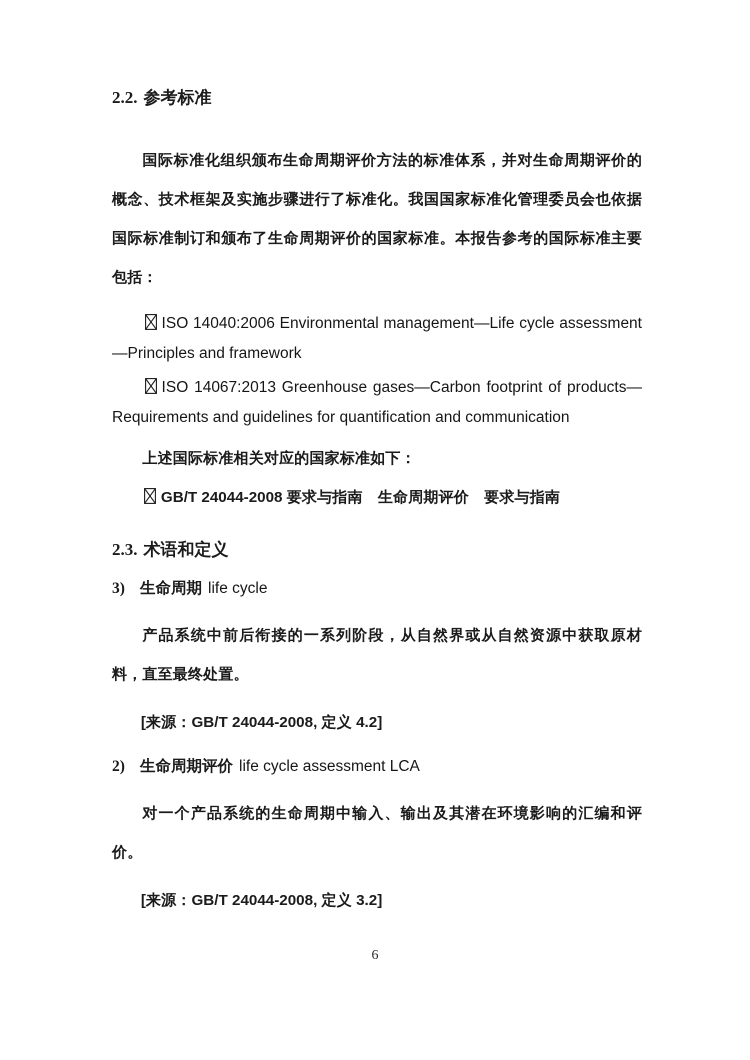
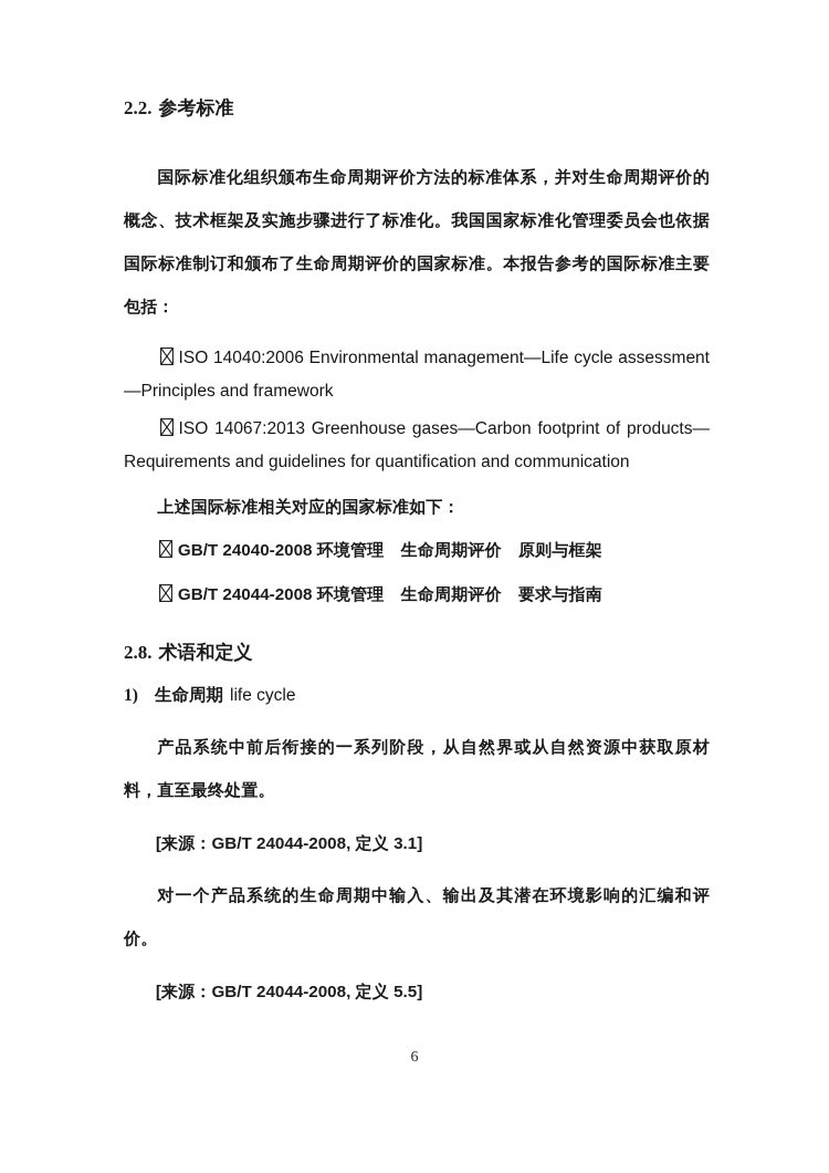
  2.2. 参考标准
  国际标准化组织颁布生命周期评价方法的标准体系，并对生命周期评价的概念、技术框架及实施步骤进行了标准化。我国国家标准化管理委员会也依据国际标准制订和颁布了生命周期评价的国家标准。本报告参考的国际标准主要包括：
  ISO 14040:2006 Environmental management—Life cycle assessment—Principles and framework
  ISO 14067:2013 Greenhouse gases—Carbon footprint of products—Requirements and guidelines for quantification and communication
  上述国际标准相关对应的国家标准如下：
+ GB/T 24040-2008 环境管理 生命周期评价 原则与框架
- GB/T 24044-2008 要求与指南 生命周期评价 要求与指南
+ GB/T 24044-2008 环境管理 生命周期评价 要求与指南
- 2.3. 术语和定义
+ 2.8. 术语和定义
- 3) 生命周期 life cycle
+ 1) 生命周期 life cycle
  产品系统中前后衔接的一系列阶段，从自然界或从自然资源中获取原材料，直至最终处置。
- [来源：GB/T 24044-2008, 定义 4.2]
+ [来源：GB/T 24044-2008, 定义 3.1]
- 2) 生命周期评价 life cycle assessment LCA
  对一个产品系统的生命周期中输入、输出及其潜在环境影响的汇编和评价。
- [来源：GB/T 24044-2008, 定义 3.2]
+ [来源：GB/T 24044-2008, 定义 5.5]
  6
